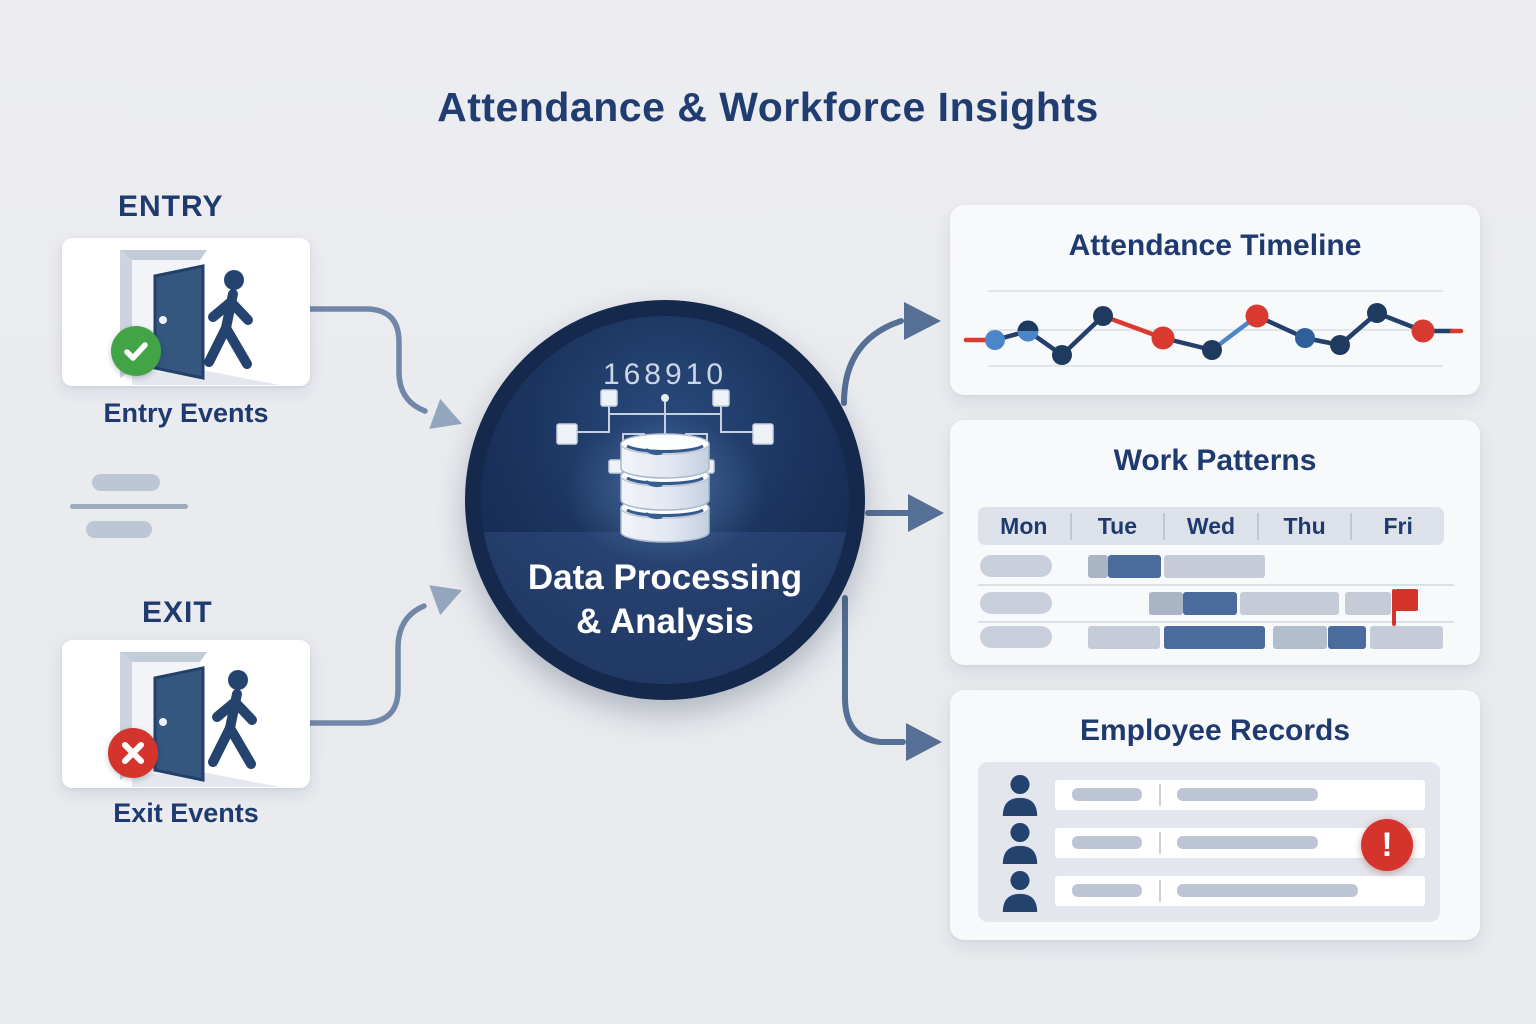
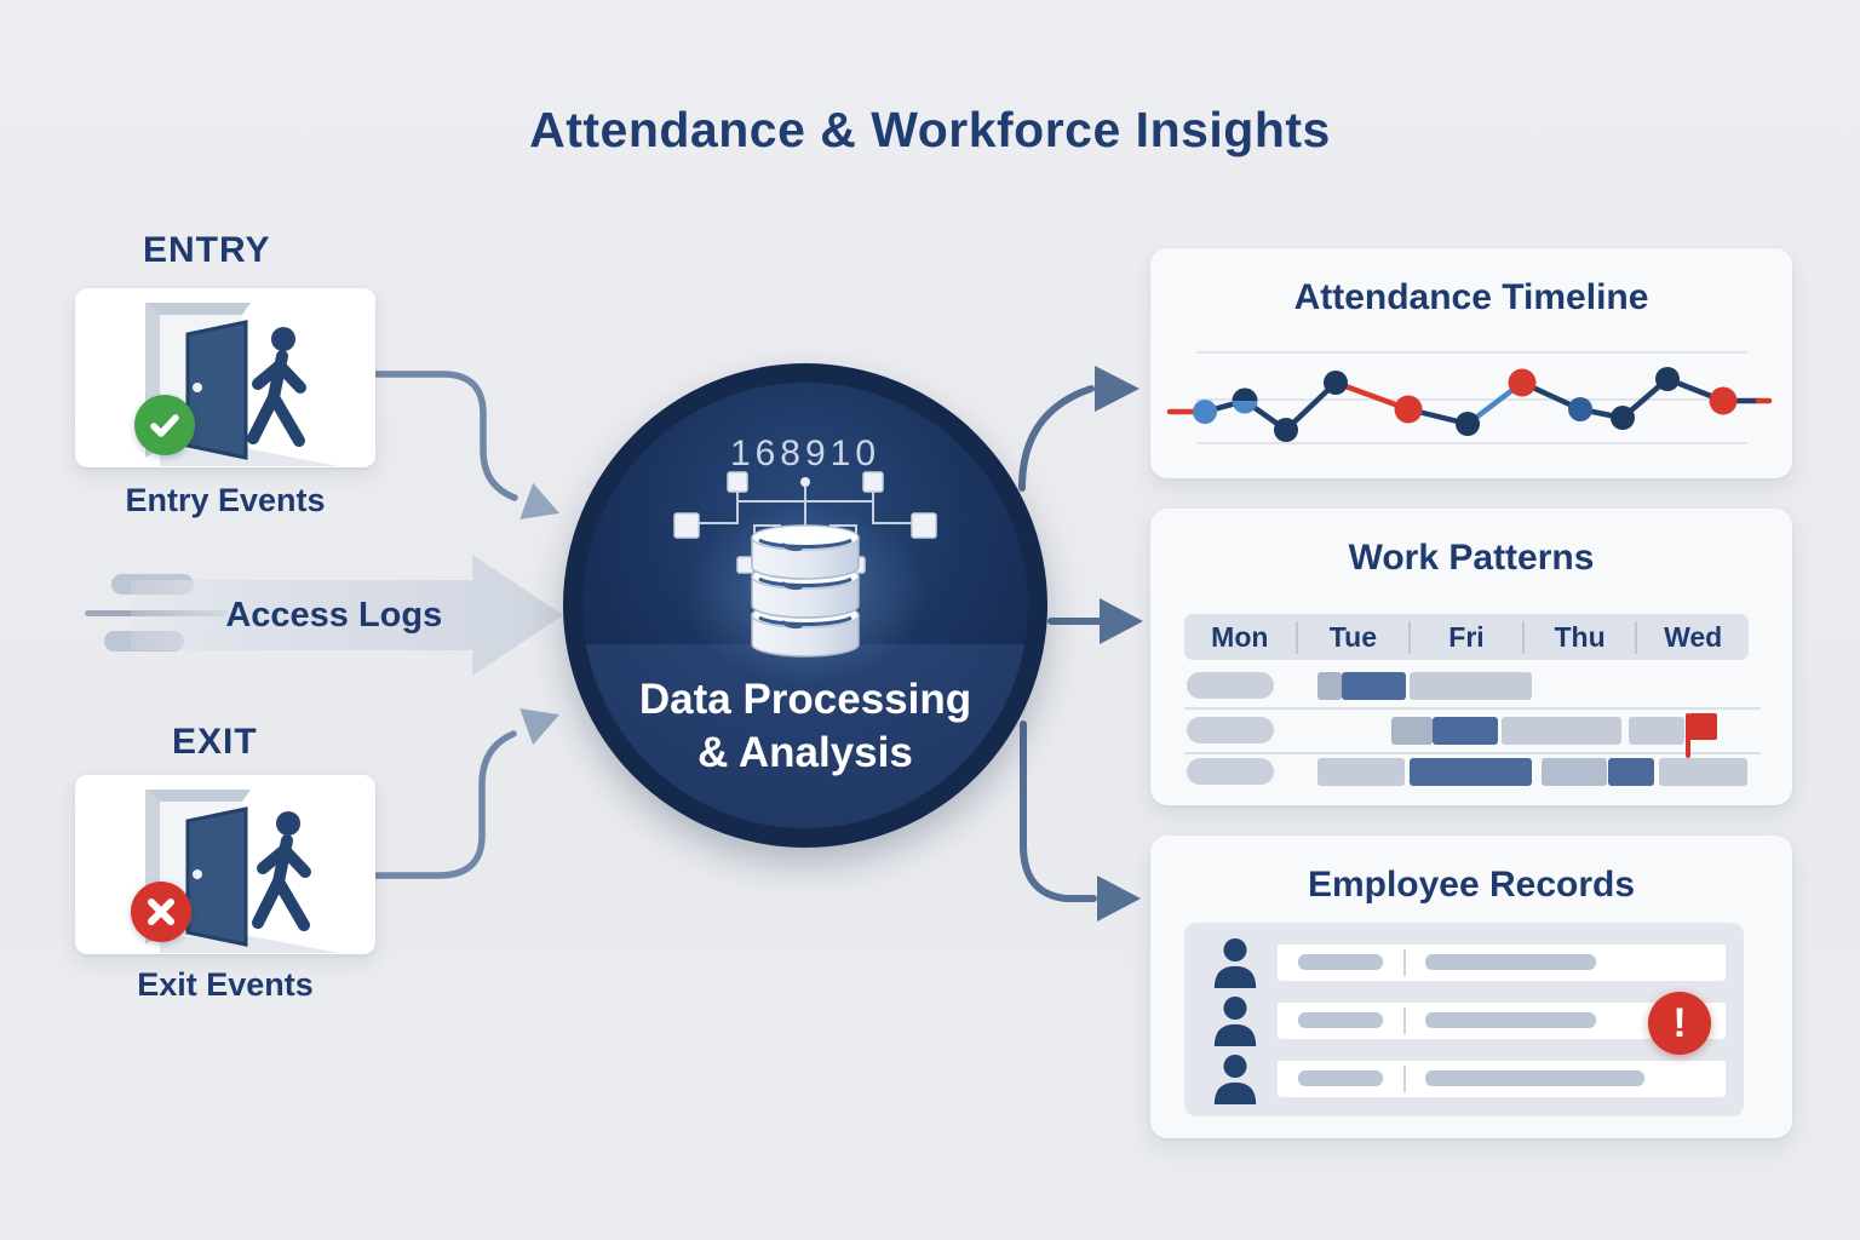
  Attendance & Workforce Insights
  ENTRY
  Entry Events
+ Access Logs
  EXIT
  Exit Events
  168910
  Data Processing
  & Analysis
  Attendance Timeline
  Work Patterns
  Mon
  Tue
- Wed
+ Fri
  Thu
- Fri
+ Wed
  Employee Records
  !
